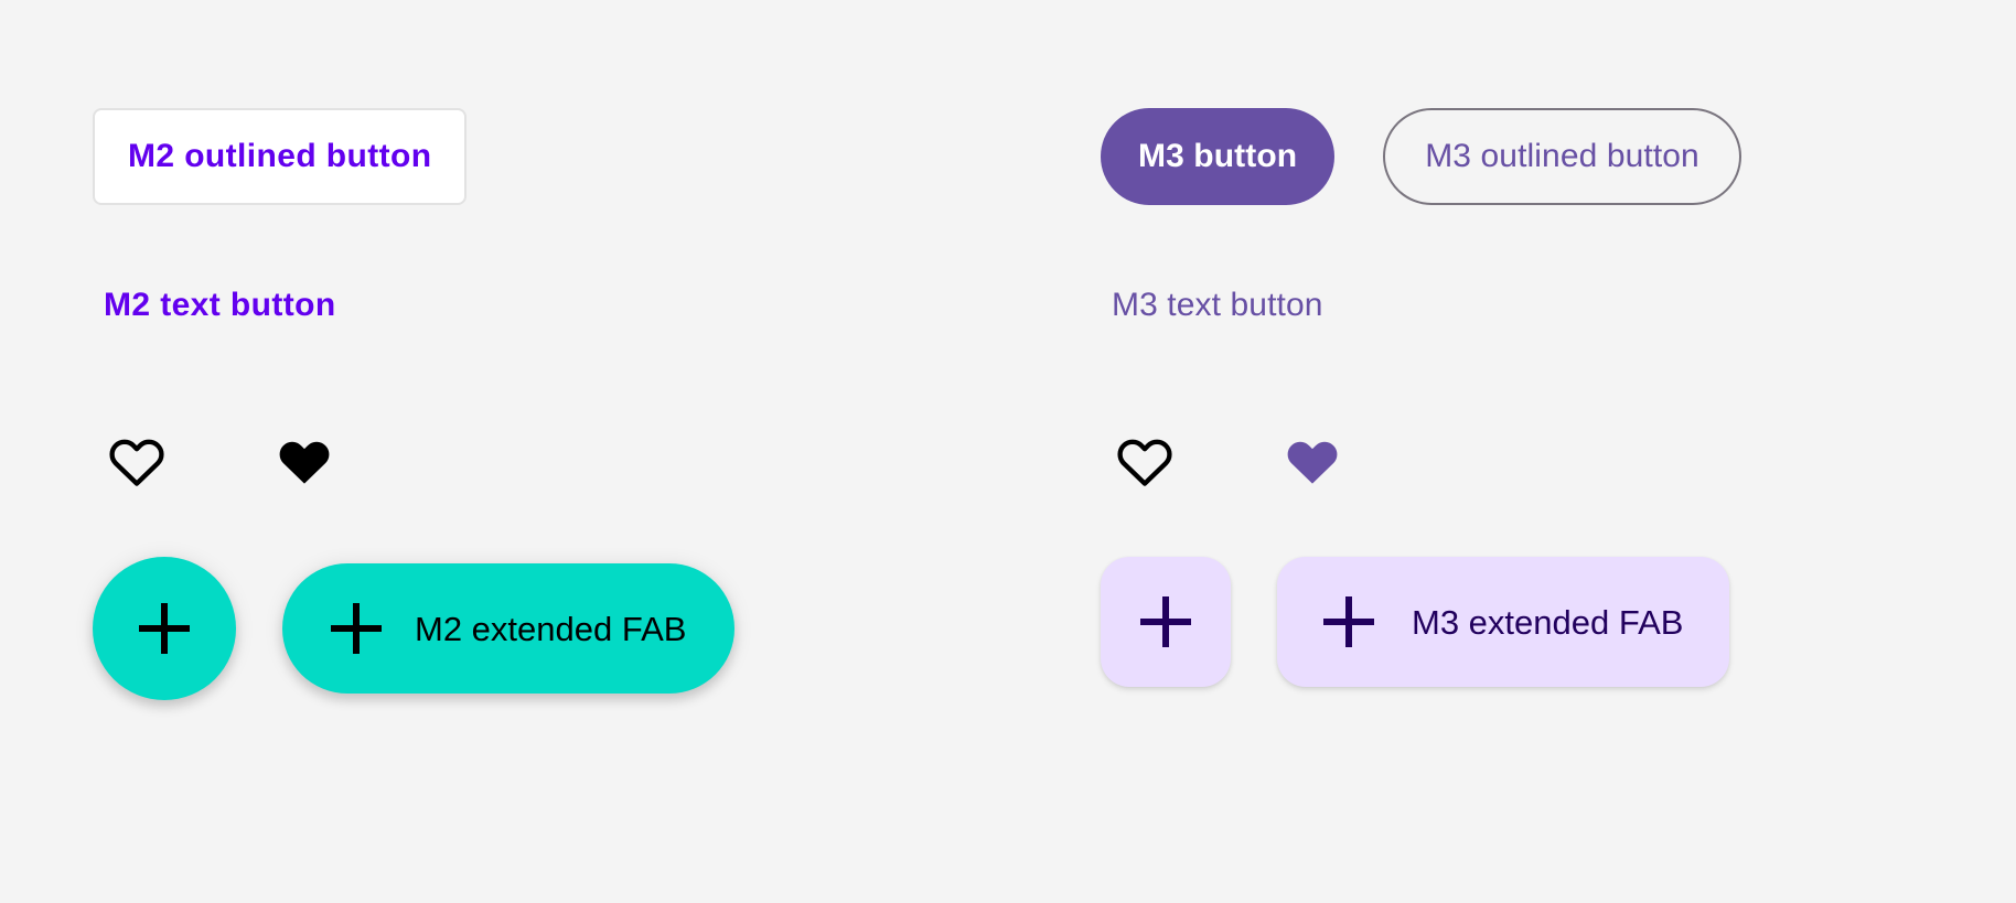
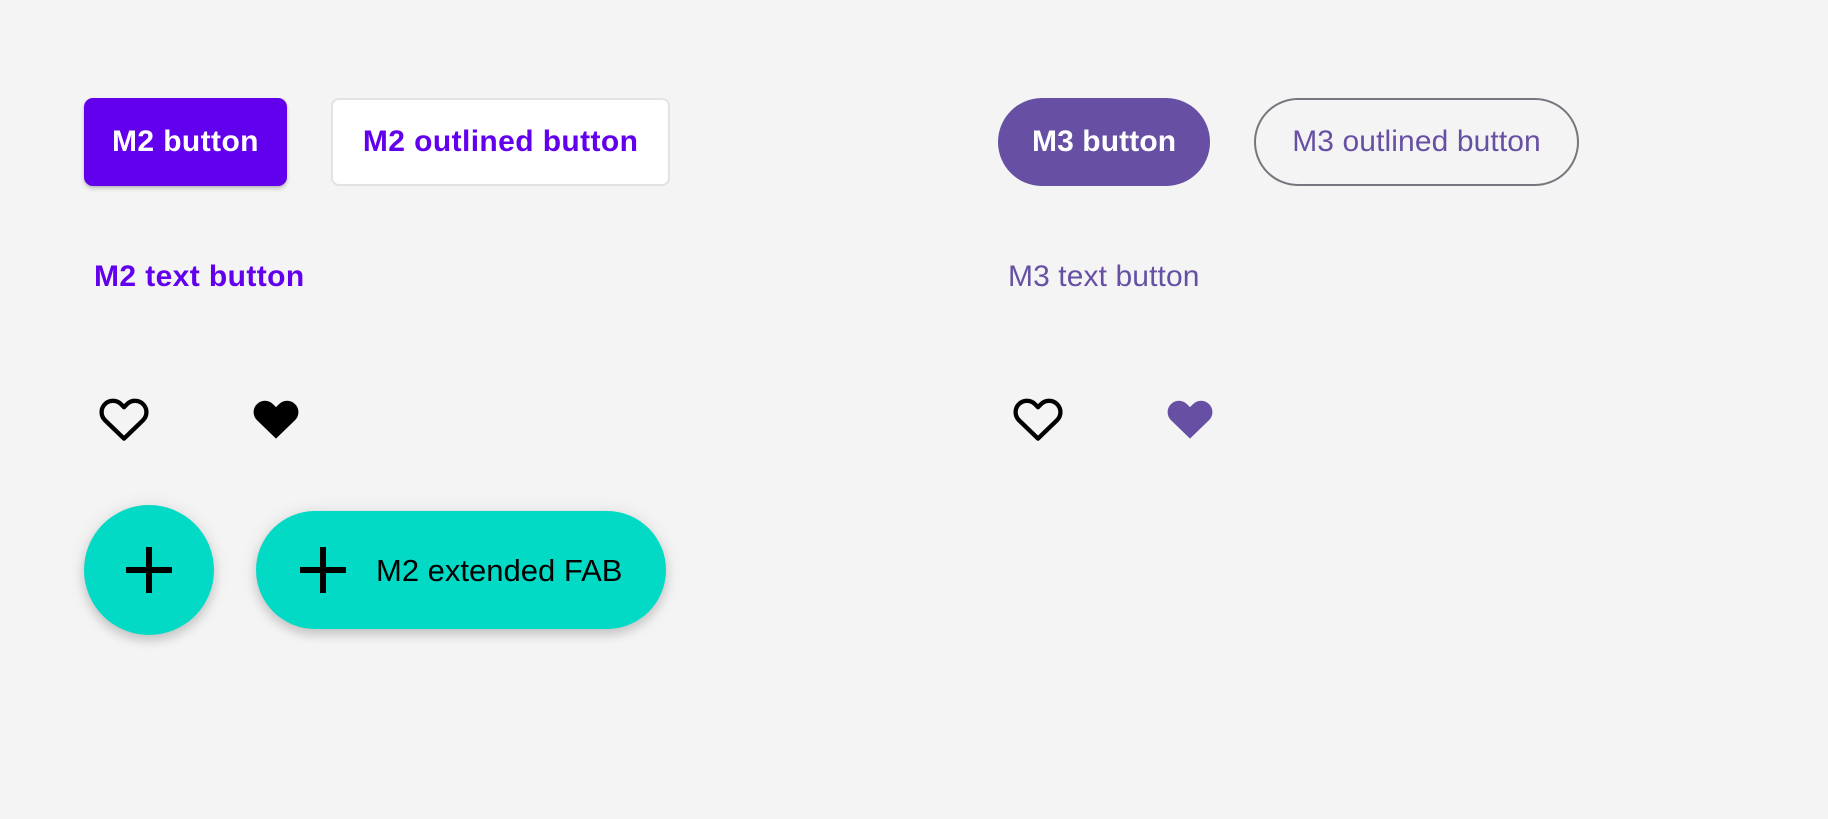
+ M2 button
  M2 outlined button
  M2 text button
  M2 extended FAB
  M3 button
  M3 outlined button
  M3 text button
- M3 extended FAB
